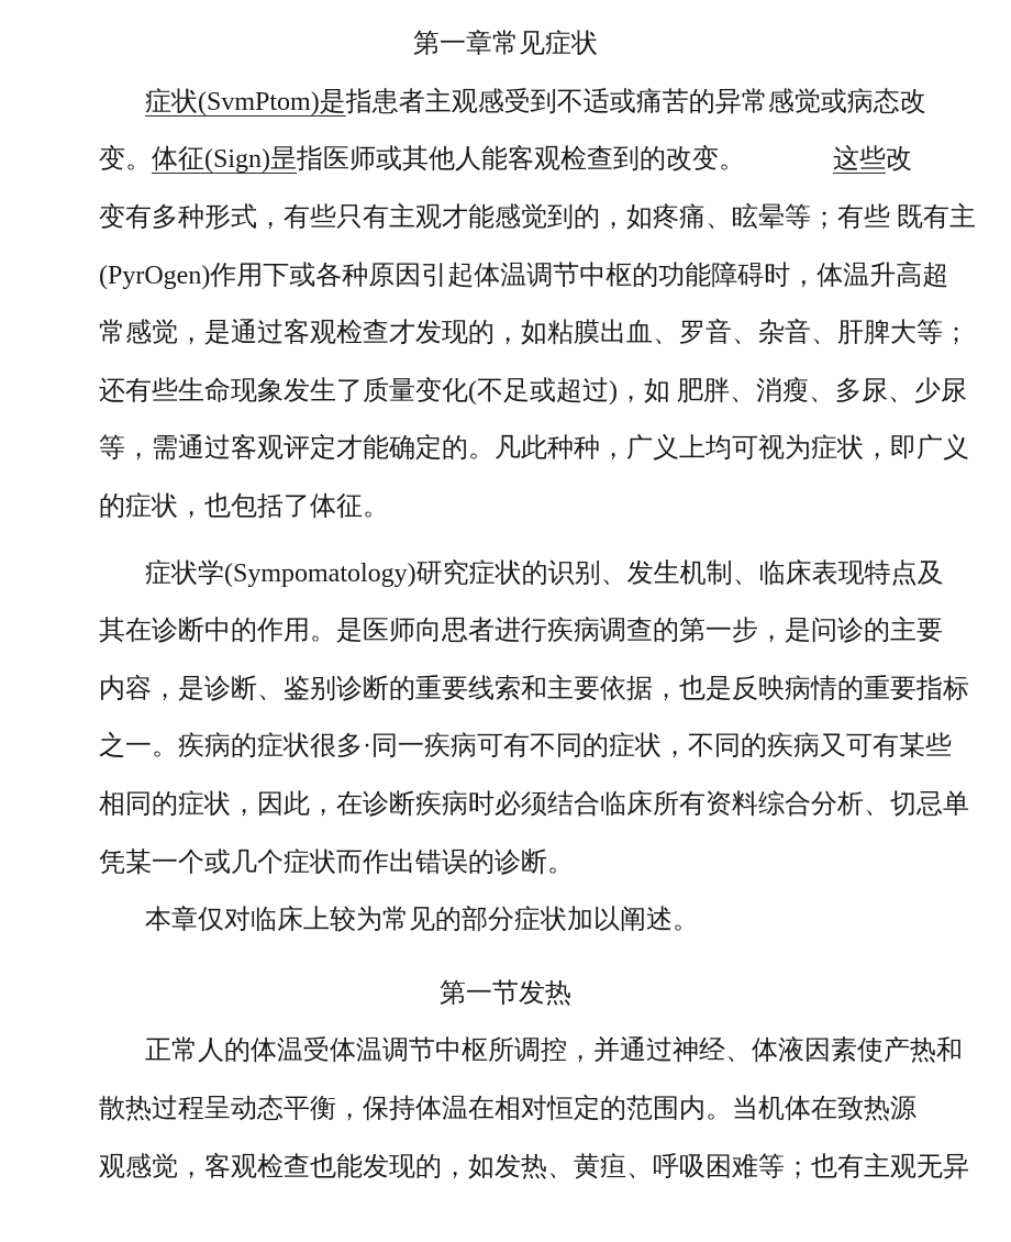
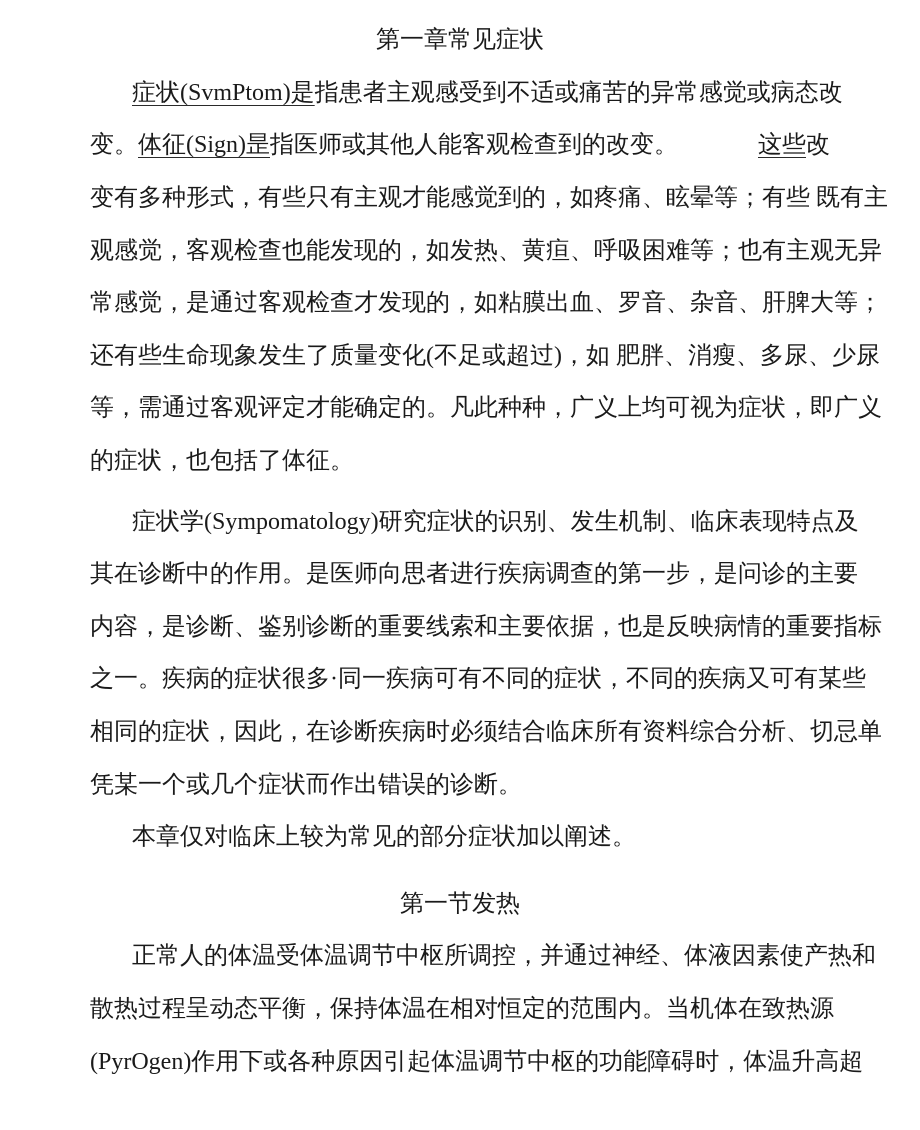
  第一章常见症状
  症状(SvmPtom)是
  指患者主观感受到不适或痛苦的异常感觉或病态改
  变。
  体征(Sign)昰
  指医师或其他人能客观检查到的改变。
  这些
  改
  变有多种形式，有些只有主观才能感觉到的，如疼痛、眩晕等；有些 既有主
- (PyrOgen)作用下或各种原因引起体温调节中枢的功能障碍时，体温升高超
+ 观感觉，客观检查也能发现的，如发热、黄疸、呼吸困难等；也有主观无异
  常感觉，是通过客观检查才发现的，如粘膜出血、罗音、杂音、肝脾大等；
  还有些生命现象发生了质量变化(不足或超过)，如 肥胖、消瘦、多尿、少尿
  等，需通过客观评定才能确定的。凡此种种，广义上均可视为症状，即广义
  的症状，也包括了体征。
  症状学(Sympomatology)研究症状的识别、发生机制、临床表现特点及
  其在诊断中的作用。是医师向思者进行疾病调查的第一步，是问诊的主要
  内容，是诊断、鉴别诊断的重要线索和主要依据，也是反映病情的重要指标
  之一。疾病的症状很多·同一疾病可有不同的症状，不同的疾病又可有某些
  相同的症状，因此，在诊断疾病时必须结合临床所有资料综合分析、切忌单
  凭某一个或几个症状而作出错误的诊断。
  本章仅对临床上较为常见的部分症状加以阐述。
  第一节发热
  正常人的体温受体温调节中枢所调控，并通过神经、体液因素使产热和
  散热过程呈动态平衡，保持体温在相对恒定的范围内。当机体在致热源
- 观感觉，客观检查也能发现的，如发热、黄疸、呼吸困难等；也有主观无异
+ (PyrOgen)作用下或各种原因引起体温调节中枢的功能障碍时，体温升高超
